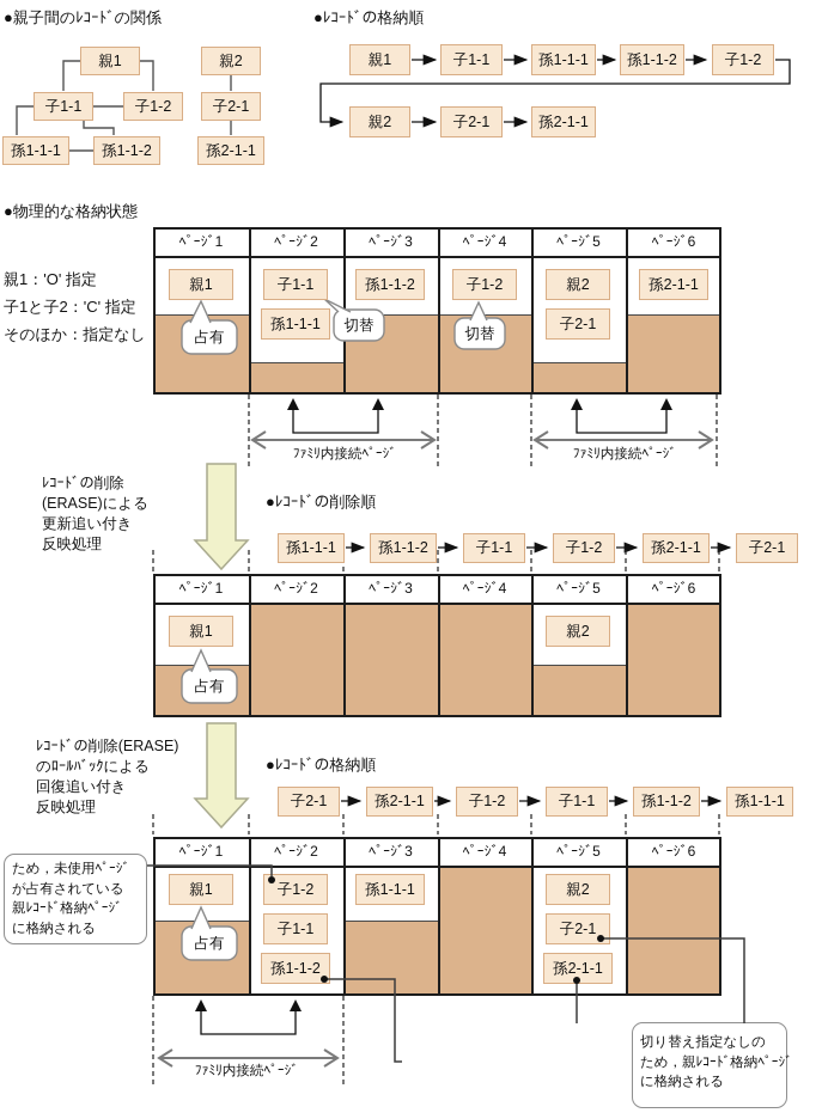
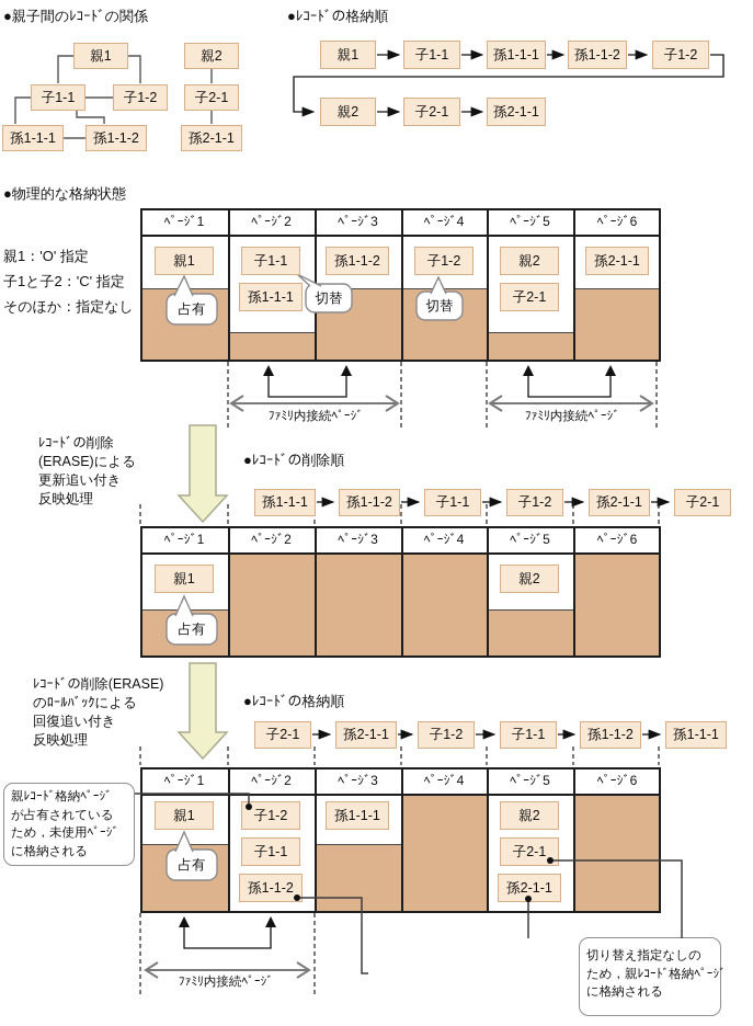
  ●親子間のﾚｺｰﾄﾞの関係
  ●ﾚｺｰﾄﾞの格納順
  ●物理的な格納状態
  ●ﾚｺｰﾄﾞの削除順
  ●ﾚｺｰﾄﾞの格納順
  親1
  親2
  子1-1
  子1-2
  子2-1
  孫1-1-1
  孫1-1-2
  孫2-1-1
  親1
  子1-1
  孫1-1-1
  孫1-1-2
  子1-2
  親2
  子2-1
  孫2-1-1
  親1：'O' 指定
  子1と子2：'C' 指定
  そのほか：指定なし
  ﾍﾟｰｼﾞ1
  ﾍﾟｰｼﾞ2
  ﾍﾟｰｼﾞ3
  ﾍﾟｰｼﾞ4
  ﾍﾟｰｼﾞ5
  ﾍﾟｰｼﾞ6
  親1
  子1-1
  孫1-1-1
  孫1-1-2
  子1-2
  親2
  子2-1
  孫2-1-1
  占有
  切替
  切替
  ﾌｧﾐﾘ内接続ﾍﾟｰｼﾞ
  ﾌｧﾐﾘ内接続ﾍﾟｰｼﾞ
  ﾚｺｰﾄﾞの削除
  (ERASE)による
  更新追い付き
  反映処理
  孫1-1-1
  孫1-1-2
  子1-1
  子1-2
  孫2-1-1
  子2-1
  ﾍﾟｰｼﾞ1
  ﾍﾟｰｼﾞ2
  ﾍﾟｰｼﾞ3
  ﾍﾟｰｼﾞ4
  ﾍﾟｰｼﾞ5
  ﾍﾟｰｼﾞ6
  親1
  親2
  占有
  ﾚｺｰﾄﾞの削除(ERASE)
  のﾛｰﾙﾊﾞｯｸによる
  回復追い付き
  反映処理
  子2-1
  孫2-1-1
  子1-2
  子1-1
  孫1-1-2
  孫1-1-1
  ﾍﾟｰｼﾞ1
  ﾍﾟｰｼﾞ2
  ﾍﾟｰｼﾞ3
  ﾍﾟｰｼﾞ4
  ﾍﾟｰｼﾞ5
  ﾍﾟｰｼﾞ6
  親1
  子1-2
  子1-1
  孫1-1-2
  孫1-1-1
  親2
  子2-1
  孫2-1-1
  占有
  ﾌｧﾐﾘ内接続ﾍﾟｰｼﾞ
- ため，未使用ﾍﾟｰｼﾞ
+ 親ﾚｺｰﾄﾞ格納ﾍﾟｰｼﾞ
  が占有されている
- 親ﾚｺｰﾄﾞ格納ﾍﾟｰｼﾞ
+ ため，未使用ﾍﾟｰｼﾞ
  に格納される
  切り替え指定なしの
  ため，親ﾚｺｰﾄﾞ格納ﾍﾟｰ
  に格納される
